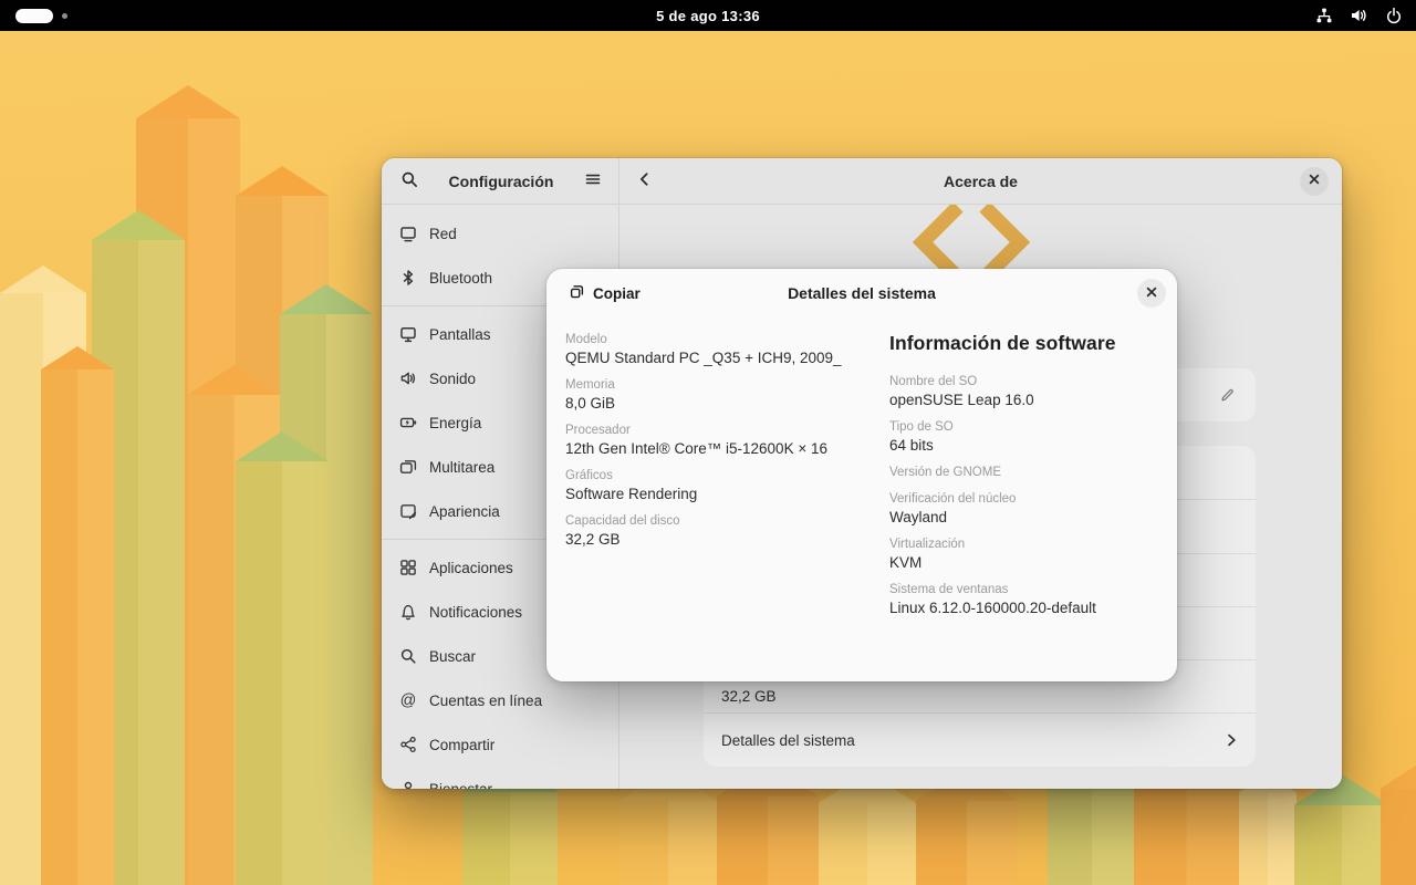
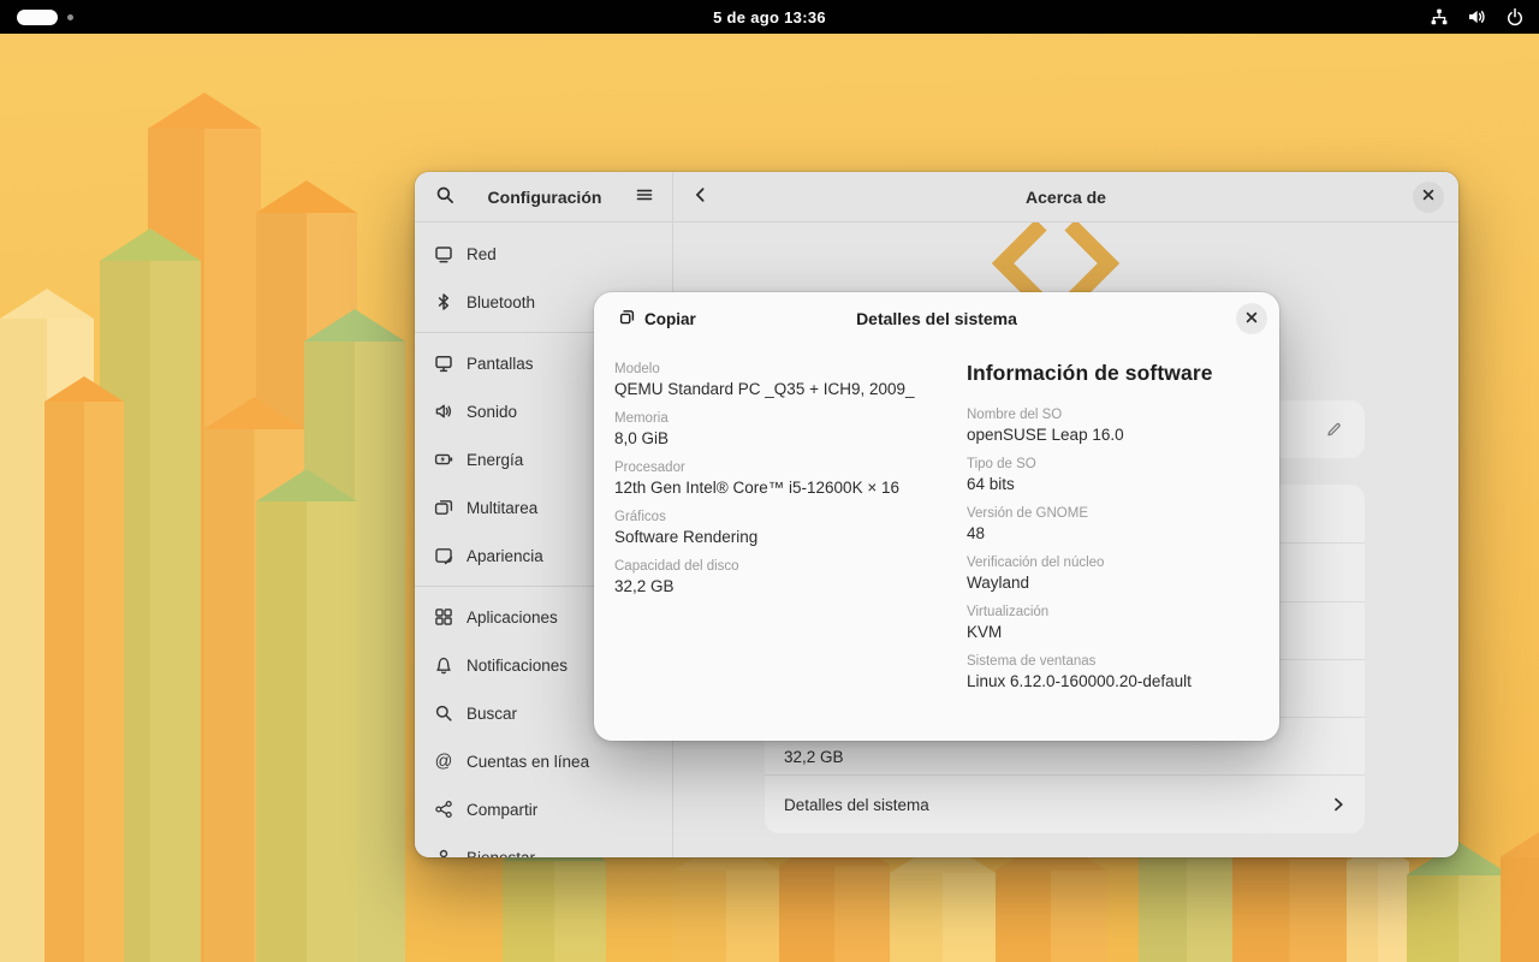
  5 de ago 13:36
  Configuración
  Acerca de
  Red
  Bluetooth
  Pantallas
  Sonido
  Energía
  Multitarea
  Apariencia
  Aplicaciones
  Notificaciones
  Buscar
  @
  Cuentas en línea
  Compartir
  32,2 GB
  Detalles del sistema
  Copiar
  Detalles del sistema
  Modelo
  QEMU Standard PC _Q35 + ICH9, 2009_
  Memoria
  8,0 GiB
  Procesador
  12th Gen Intel® Core™ i5-12600K × 16
  Gráficos
  Software Rendering
  Capacidad del disco
  32,2 GB
  Información de software
  Nombre del SO
  openSUSE Leap 16.0
  Tipo de SO
  64 bits
  Versión de GNOME
+ 48
  Verificación del núcleo
  Wayland
  Virtualización
  KVM
  Sistema de ventanas
  Linux 6.12.0-160000.20-default
